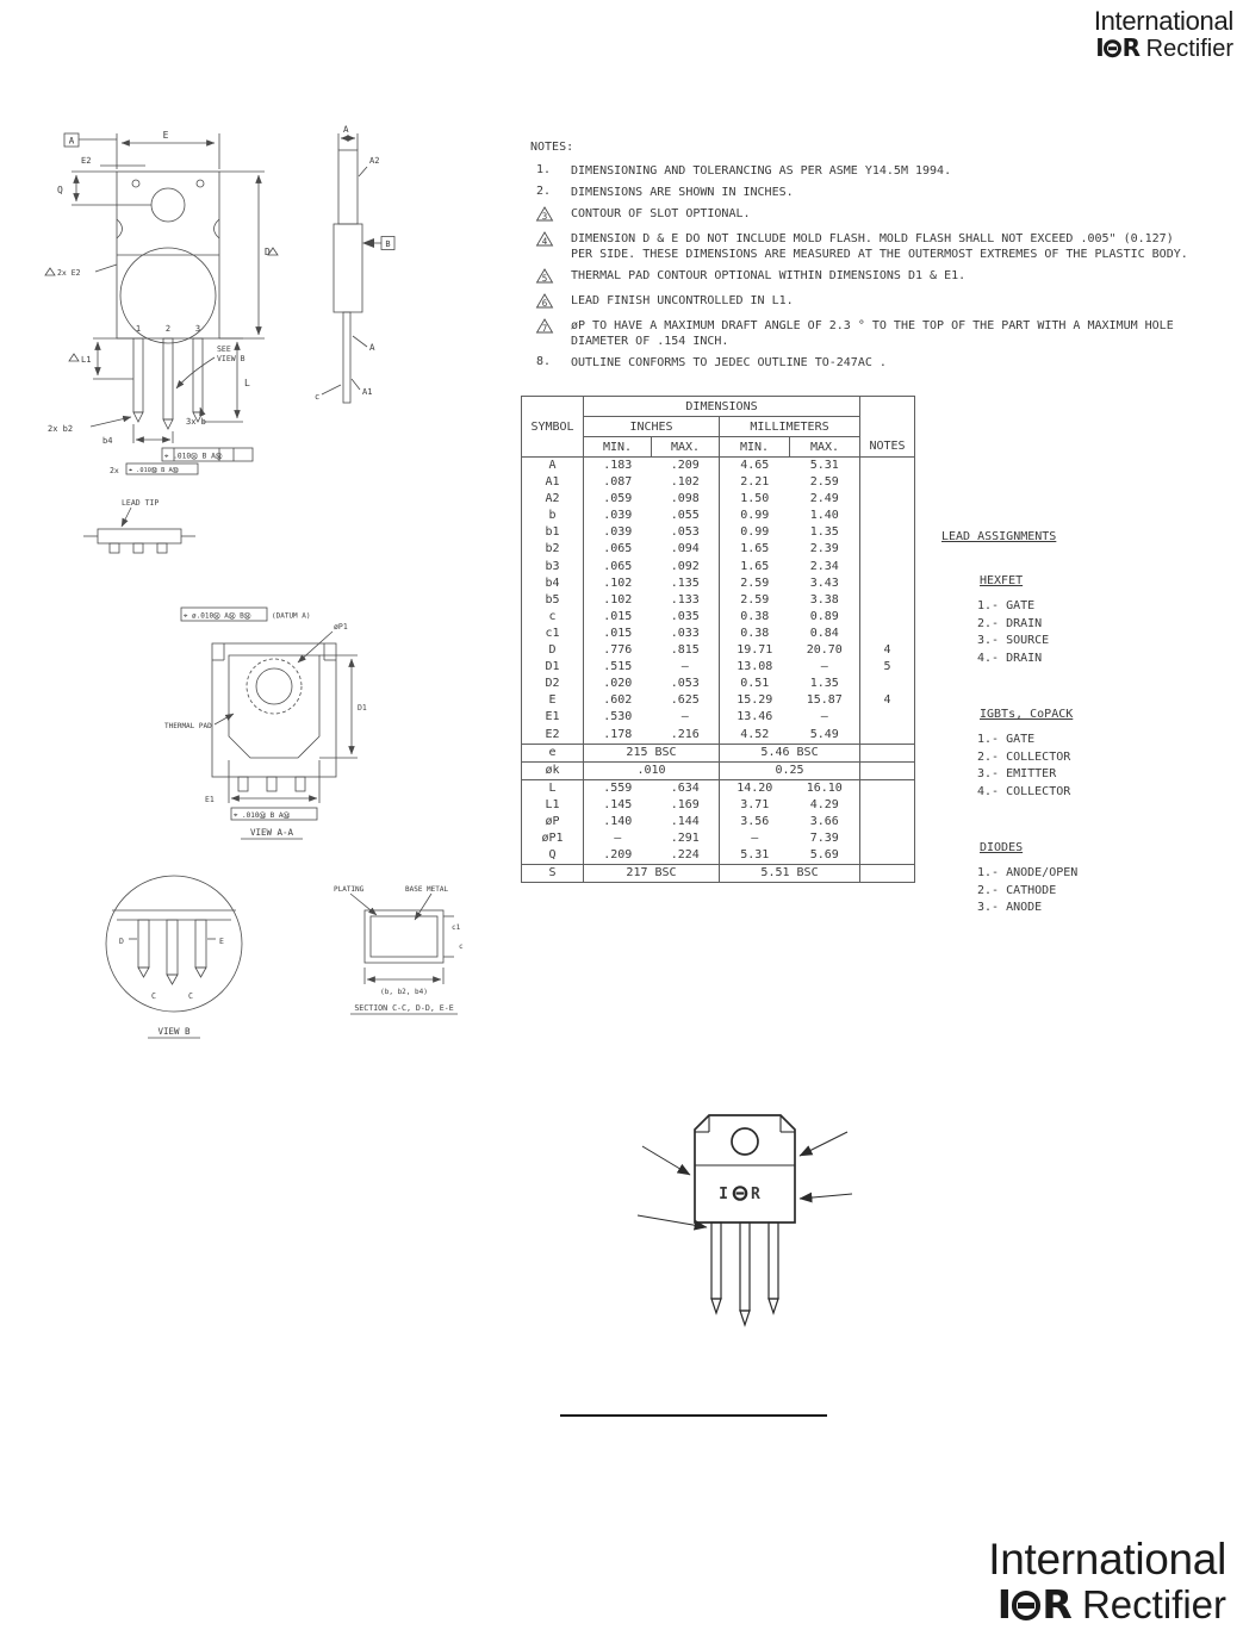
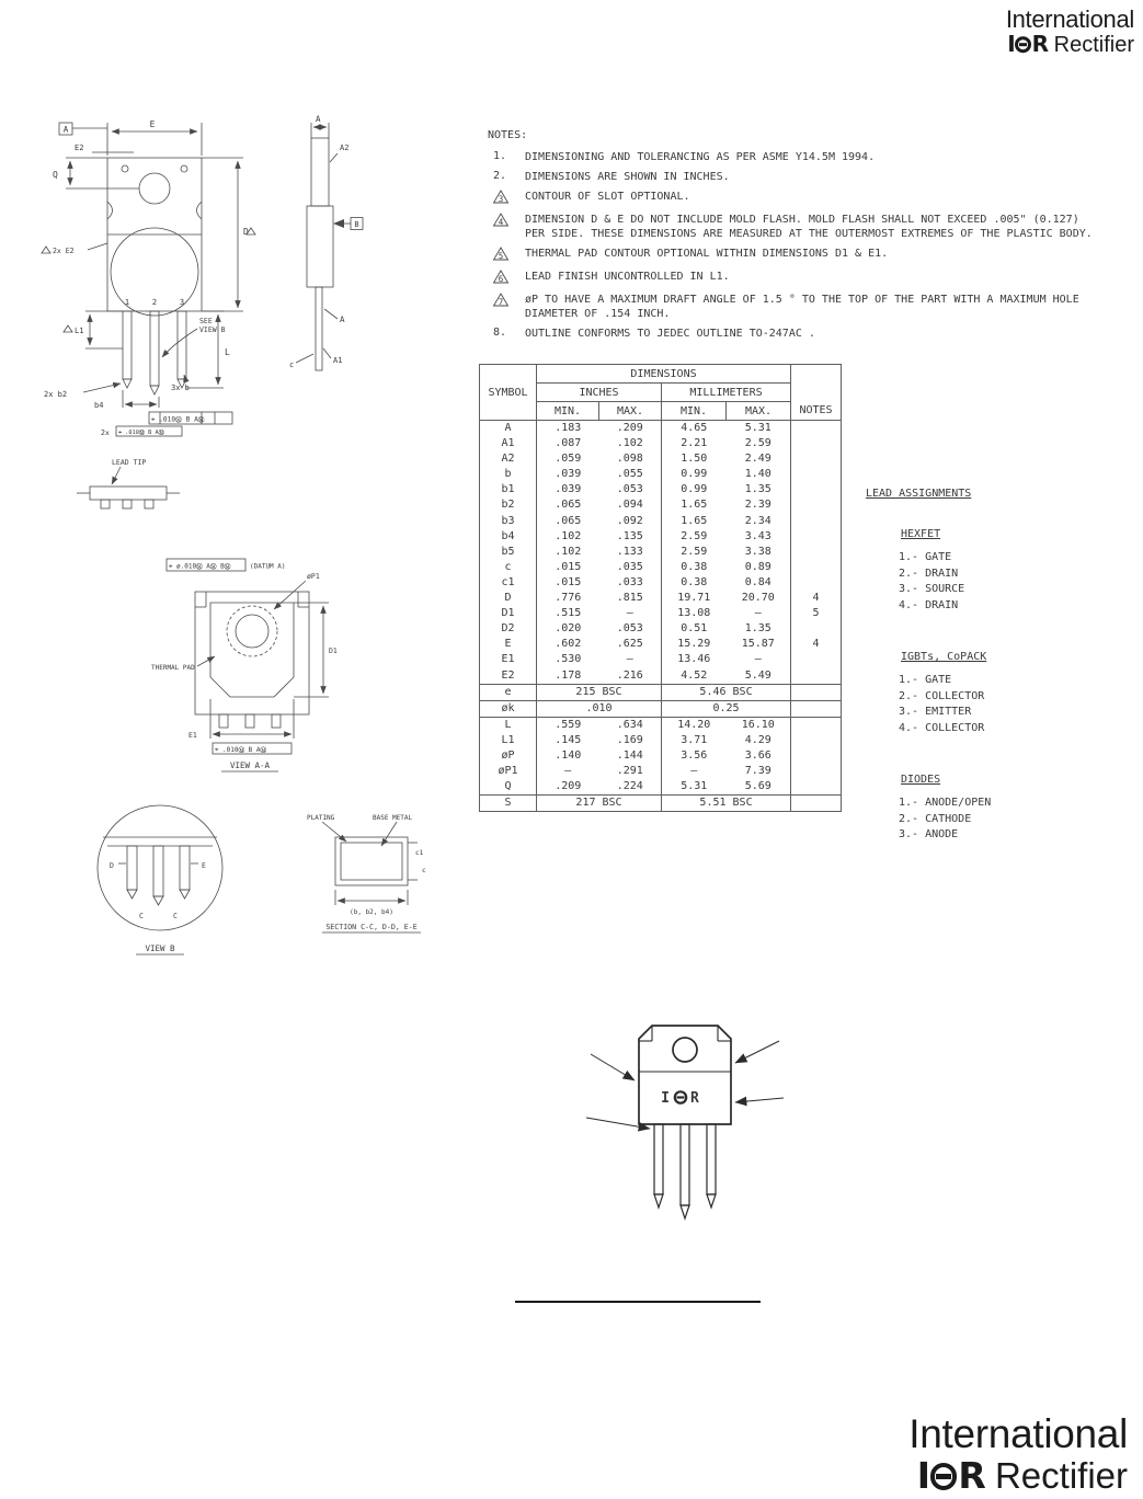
  International
  I R Rectifier
  A
  E
  E2
  Q
  1
  2
  3
  2x E2
  L1
  L
  D
  SEE
  VIEW B
  2x b2
  3x b
  b4
  2x
  A
  A2
  B
  A
  A1
  c
  LEAD TIP
  øP1
  D1
  E1
  VIEW A-A
  D
  E
  C
  C
  VIEW B
  SECTION C-C, D-D, E-E
  NOTES:
  1.
  DIMENSIONING AND TOLERANCING AS PER ASME Y14.5M 1994.
  2.
  DIMENSIONS ARE SHOWN IN INCHES.
  3
  CONTOUR OF SLOT OPTIONAL.
  4
  DIMENSION D & E DO NOT INCLUDE MOLD FLASH. MOLD FLASH SHALL NOT EXCEED .005" (0.127) PER SIDE. THESE DIMENSIONS ARE MEASURED AT THE OUTERMOST EXTREMES OF THE PLASTIC BODY.
  5
  THERMAL PAD CONTOUR OPTIONAL WITHIN DIMENSIONS D1 & E1.
  6
  LEAD FINISH UNCONTROLLED IN L1.
  7
- øP TO HAVE A MAXIMUM DRAFT ANGLE OF 2.3 ° TO THE TOP OF THE PART WITH A MAXIMUM HOLE DIAMETER OF .154 INCH.
+ øP TO HAVE A MAXIMUM DRAFT ANGLE OF 1.5 ° TO THE TOP OF THE PART WITH A MAXIMUM HOLE DIAMETER OF .154 INCH.
  8.
  OUTLINE CONFORMS TO JEDEC OUTLINE TO-247AC .
  SYMBOL	DIMENSIONS	NOTES
  INCHES	MILLIMETERS
  MIN.	MAX.	MIN.	MAX.
  A	.183	.209	4.65	5.31
  A1	.087	.102	2.21	2.59
  A2	.059	.098	1.50	2.49
  b	.039	.055	0.99	1.40
  b1	.039	.053	0.99	1.35
  b2	.065	.094	1.65	2.39
  b3	.065	.092	1.65	2.34
  b4	.102	.135	2.59	3.43
  b5	.102	.133	2.59	3.38
  c	.015	.035	0.38	0.89
  c1	.015	.033	0.38	0.84
  D	.776	.815	19.71	20.70	4
  D1	.515	–	13.08	–	5
  D2	.020	.053	0.51	1.35
  E	.602	.625	15.29	15.87	4
  E1	.530	–	13.46	–
  E2	.178	.216	4.52	5.49
  e	215 BSC	5.46 BSC
  øk	.010	0.25
  L	.559	.634	14.20	16.10
  L1	.145	.169	3.71	4.29
  øP	.140	.144	3.56	3.66
  øP1	–	.291	–	7.39
  Q	.209	.224	5.31	5.69
  S	217 BSC	5.51 BSC
  LEAD ASSIGNMENTS
  HEXFET
  1.- GATE
  2.- DRAIN
  3.- SOURCE
  4.- DRAIN
  IGBTs, CoPACK
  1.- GATE
  2.- COLLECTOR
  3.- EMITTER
  4.- COLLECTOR
  DIODES
  1.- ANODE/OPEN
  2.- CATHODE
  3.- ANODE
  I
  R
  International
  I R Rectifier
